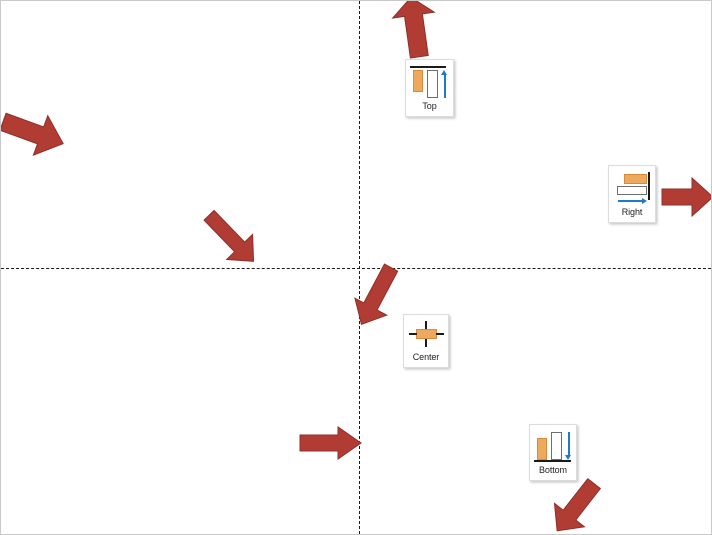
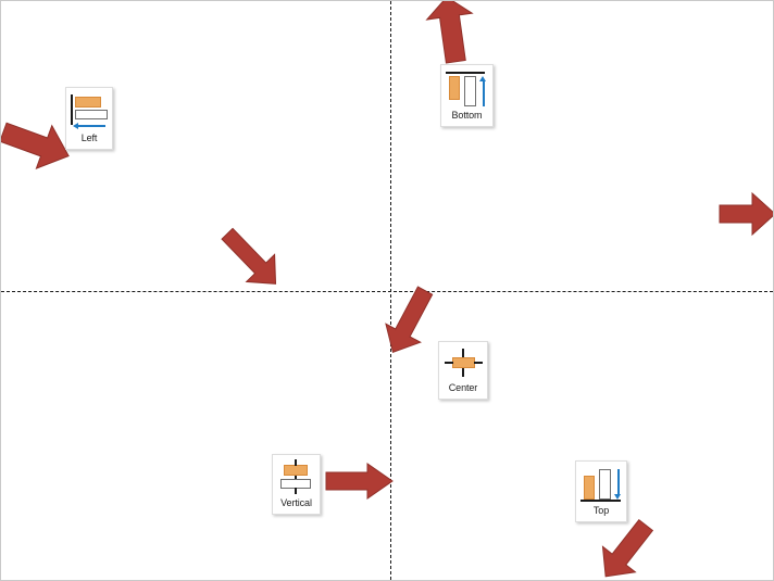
+ Left
- Top
+ Bottom
- Right
  Center
+ Vertical
- Bottom
+ Top
